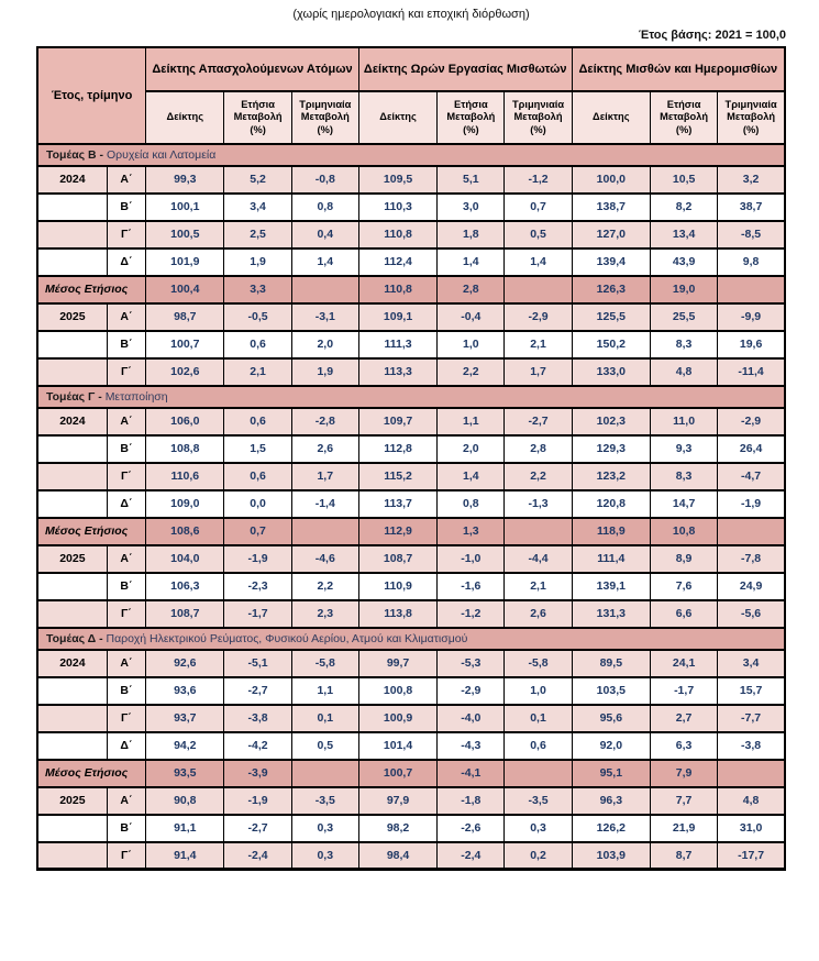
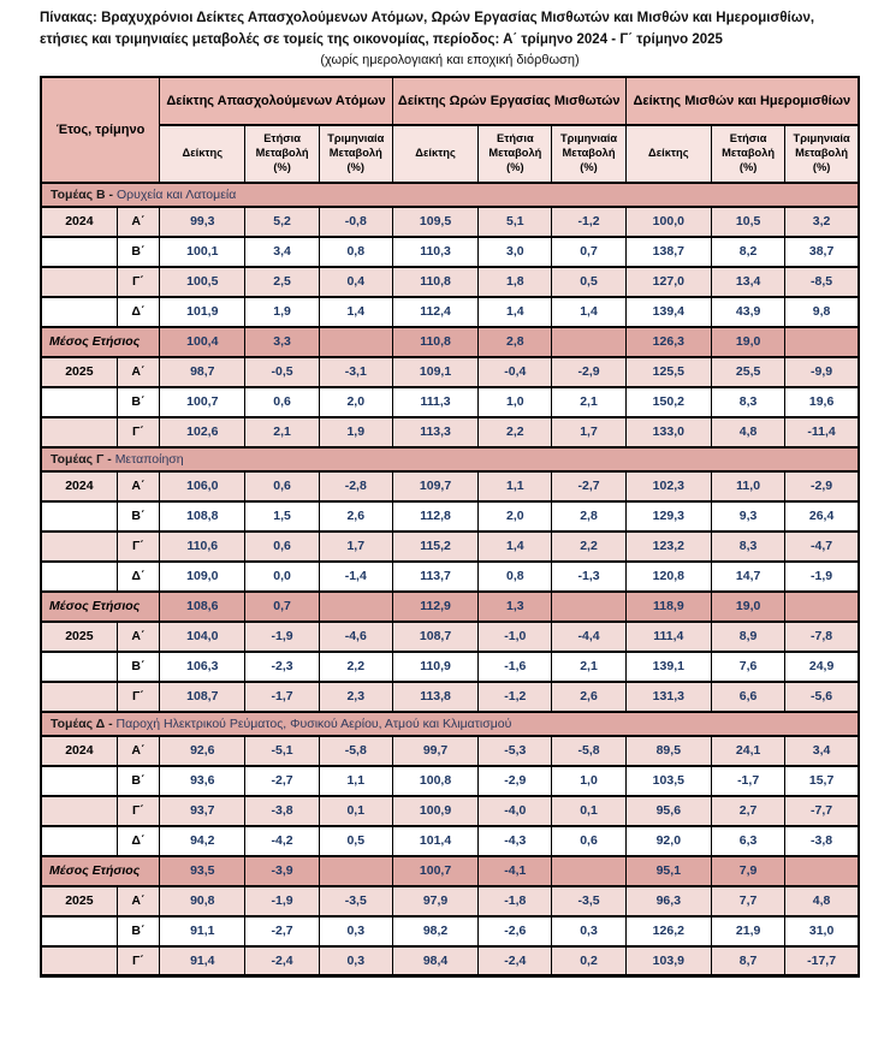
+ Πίνακας: Βραχυχρόνιοι Δείκτες Απασχολούμενων Ατόμων, Ωρών Εργασίας Μισθωτών και Μισθών και Ημερομισθίων,
+ ετήσιες και τριμηνιαίες μεταβολές σε τομείς της οικονομίας, περίοδος: Α΄ τρίμηνο 2024 - Γ΄ τρίμηνο 2025
  (χωρίς ημερολογιακή και εποχική διόρθωση)
- Έτος βάσης: 2021 = 100,0
  Έτος, τρίμηνο	Δείκτης Απασχολούμενων Ατόμων	Δείκτης Ωρών Εργασίας Μισθωτών	Δείκτης Μισθών και Ημερομισθίων
  Δείκτης	Ετήσια Μεταβολή (%)	Τριμηνιαία Μεταβολή (%)	Δείκτης	Ετήσια Μεταβολή (%)	Τριμηνιαία Μεταβολή (%)	Δείκτης	Ετήσια Μεταβολή (%)	Τριμηνιαία Μεταβολή (%)
  Τομέας Β - Ορυχεία και Λατομεία
  2024	Α΄	99,3	5,2	-0,8	109,5	5,1	-1,2	100,0	10,5	3,2
  	Β΄	100,1	3,4	0,8	110,3	3,0	0,7	138,7	8,2	38,7
  	Γ΄	100,5	2,5	0,4	110,8	1,8	0,5	127,0	13,4	-8,5
  	Δ΄	101,9	1,9	1,4	112,4	1,4	1,4	139,4	43,9	9,8
  Μέσος Ετήσιος	100,4	3,3		110,8	2,8		126,3	19,0
  2025	Α΄	98,7	-0,5	-3,1	109,1	-0,4	-2,9	125,5	25,5	-9,9
  	Β΄	100,7	0,6	2,0	111,3	1,0	2,1	150,2	8,3	19,6
  	Γ΄	102,6	2,1	1,9	113,3	2,2	1,7	133,0	4,8	-11,4
  Τομέας Γ - Μεταποίηση
  2024	Α΄	106,0	0,6	-2,8	109,7	1,1	-2,7	102,3	11,0	-2,9
  	Β΄	108,8	1,5	2,6	112,8	2,0	2,8	129,3	9,3	26,4
  	Γ΄	110,6	0,6	1,7	115,2	1,4	2,2	123,2	8,3	-4,7
  	Δ΄	109,0	0,0	-1,4	113,7	0,8	-1,3	120,8	14,7	-1,9
- Μέσος Ετήσιος	108,6	0,7		112,9	1,3		118,9	10,8
+ Μέσος Ετήσιος	108,6	0,7		112,9	1,3		118,9	19,0
  2025	Α΄	104,0	-1,9	-4,6	108,7	-1,0	-4,4	111,4	8,9	-7,8
  	Β΄	106,3	-2,3	2,2	110,9	-1,6	2,1	139,1	7,6	24,9
  	Γ΄	108,7	-1,7	2,3	113,8	-1,2	2,6	131,3	6,6	-5,6
  Τομέας Δ - Παροχή Ηλεκτρικού Ρεύματος, Φυσικού Αερίου, Ατμού και Κλιματισμού
  2024	Α΄	92,6	-5,1	-5,8	99,7	-5,3	-5,8	89,5	24,1	3,4
  	Β΄	93,6	-2,7	1,1	100,8	-2,9	1,0	103,5	-1,7	15,7
  	Γ΄	93,7	-3,8	0,1	100,9	-4,0	0,1	95,6	2,7	-7,7
  	Δ΄	94,2	-4,2	0,5	101,4	-4,3	0,6	92,0	6,3	-3,8
  Μέσος Ετήσιος	93,5	-3,9		100,7	-4,1		95,1	7,9
  2025	Α΄	90,8	-1,9	-3,5	97,9	-1,8	-3,5	96,3	7,7	4,8
  	Β΄	91,1	-2,7	0,3	98,2	-2,6	0,3	126,2	21,9	31,0
  	Γ΄	91,4	-2,4	0,3	98,4	-2,4	0,2	103,9	8,7	-17,7
